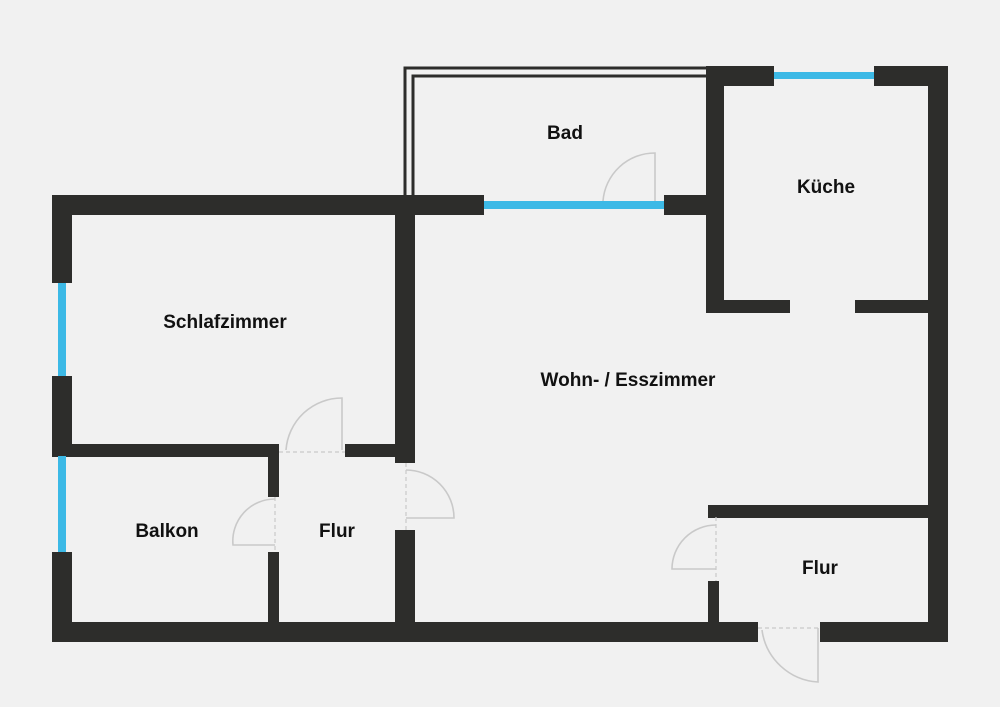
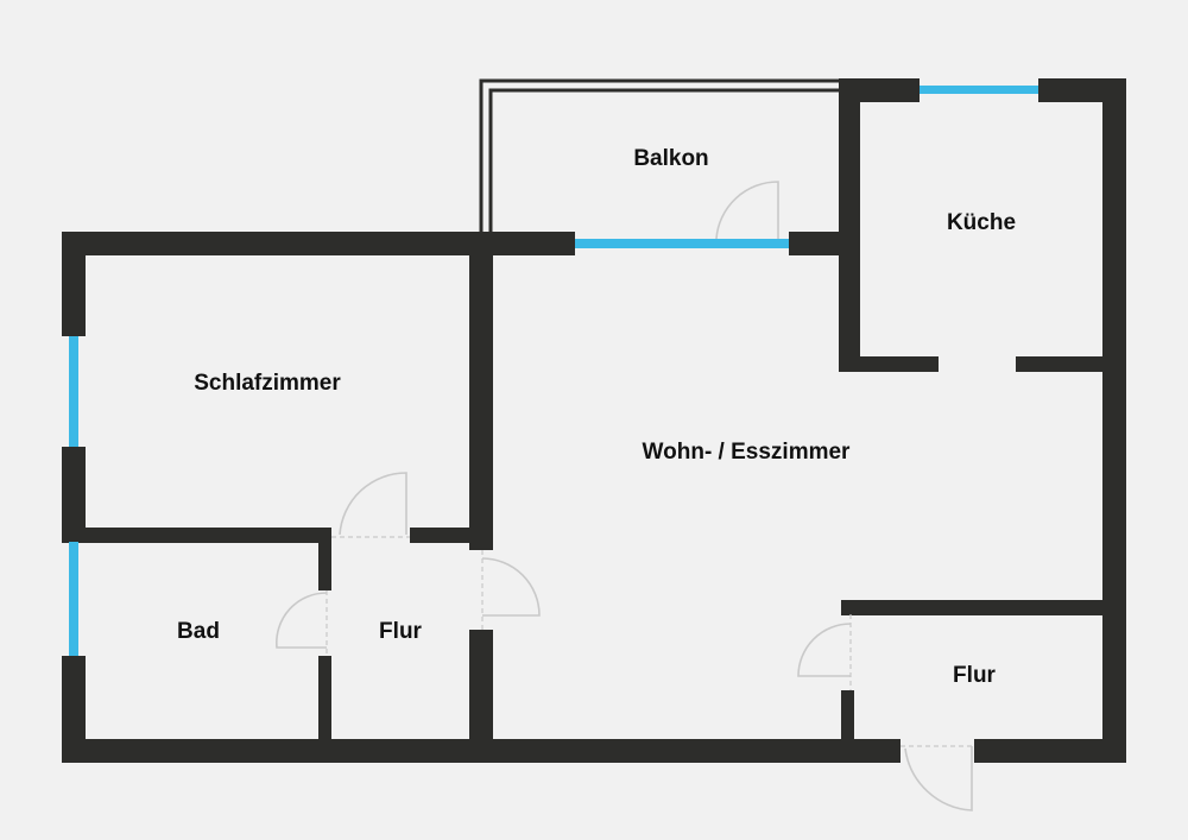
- Bad
+ Balkon
  Küche
  Schlafzimmer
  Wohn- / Esszimmer
- Balkon
+ Bad
  Flur
  Flur
